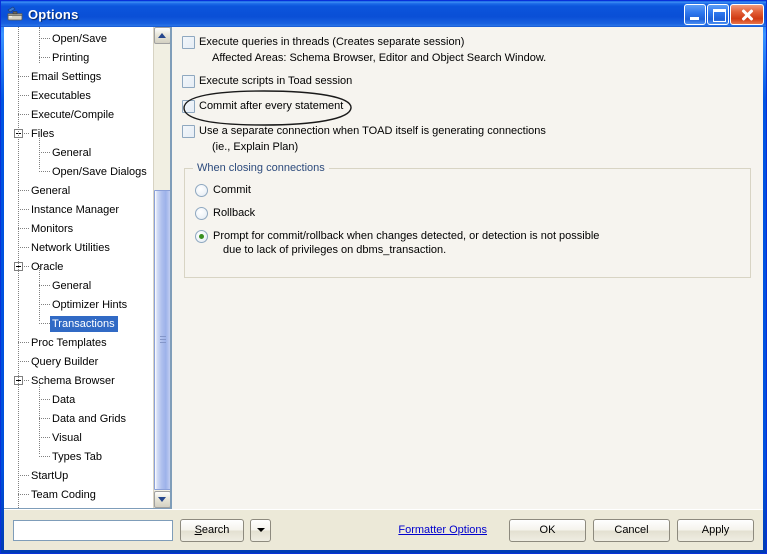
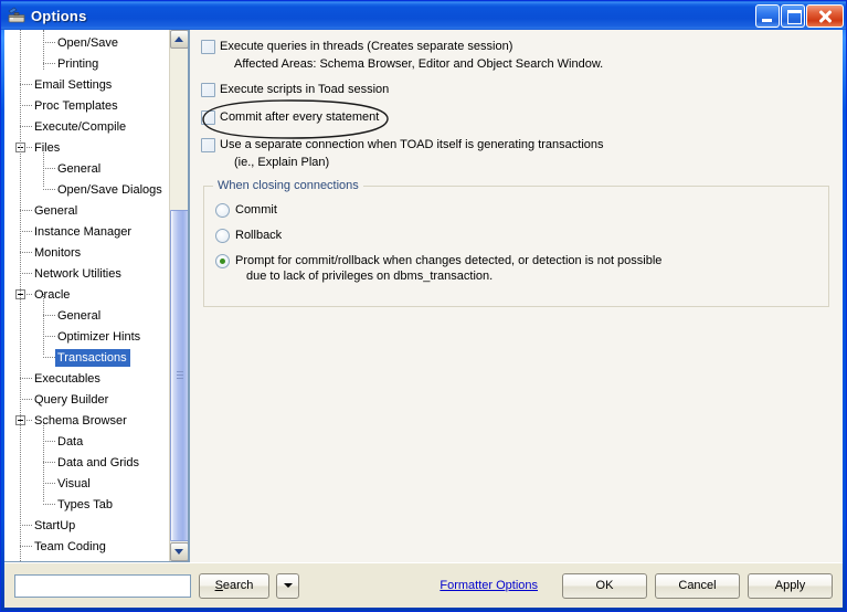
  Options
  Open/Save
  Printing
  Email Settings
- Executables
+ Proc Templates
  Execute/Compile
  Files
  General
  Open/Save Dialogs
  General
  Instance Manager
  Monitors
  Network Utilities
  Oracle
  General
  Optimizer Hints
  Transactions
- Proc Templates
+ Executables
  Query Builder
  Schema Browser
  Data
  Data and Grids
  Visual
  Types Tab
  StartUp
  Team Coding
  Execute queries in threads (Creates separate session)
  Affected Areas: Schema Browser, Editor and Object Search Window.
  Execute scripts in Toad session
  Commit after every statement
- Use a separate connection when TOAD itself is generating connections
+ Use a separate connection when TOAD itself is generating transactions
  (ie., Explain Plan)
  When closing connections
  Commit
  Rollback
  Prompt for commit/rollback when changes detected, or detection is not possible
  due to lack of privileges on dbms_transaction.
  Search
  Formatter Options
  OK
  Cancel
  Apply
